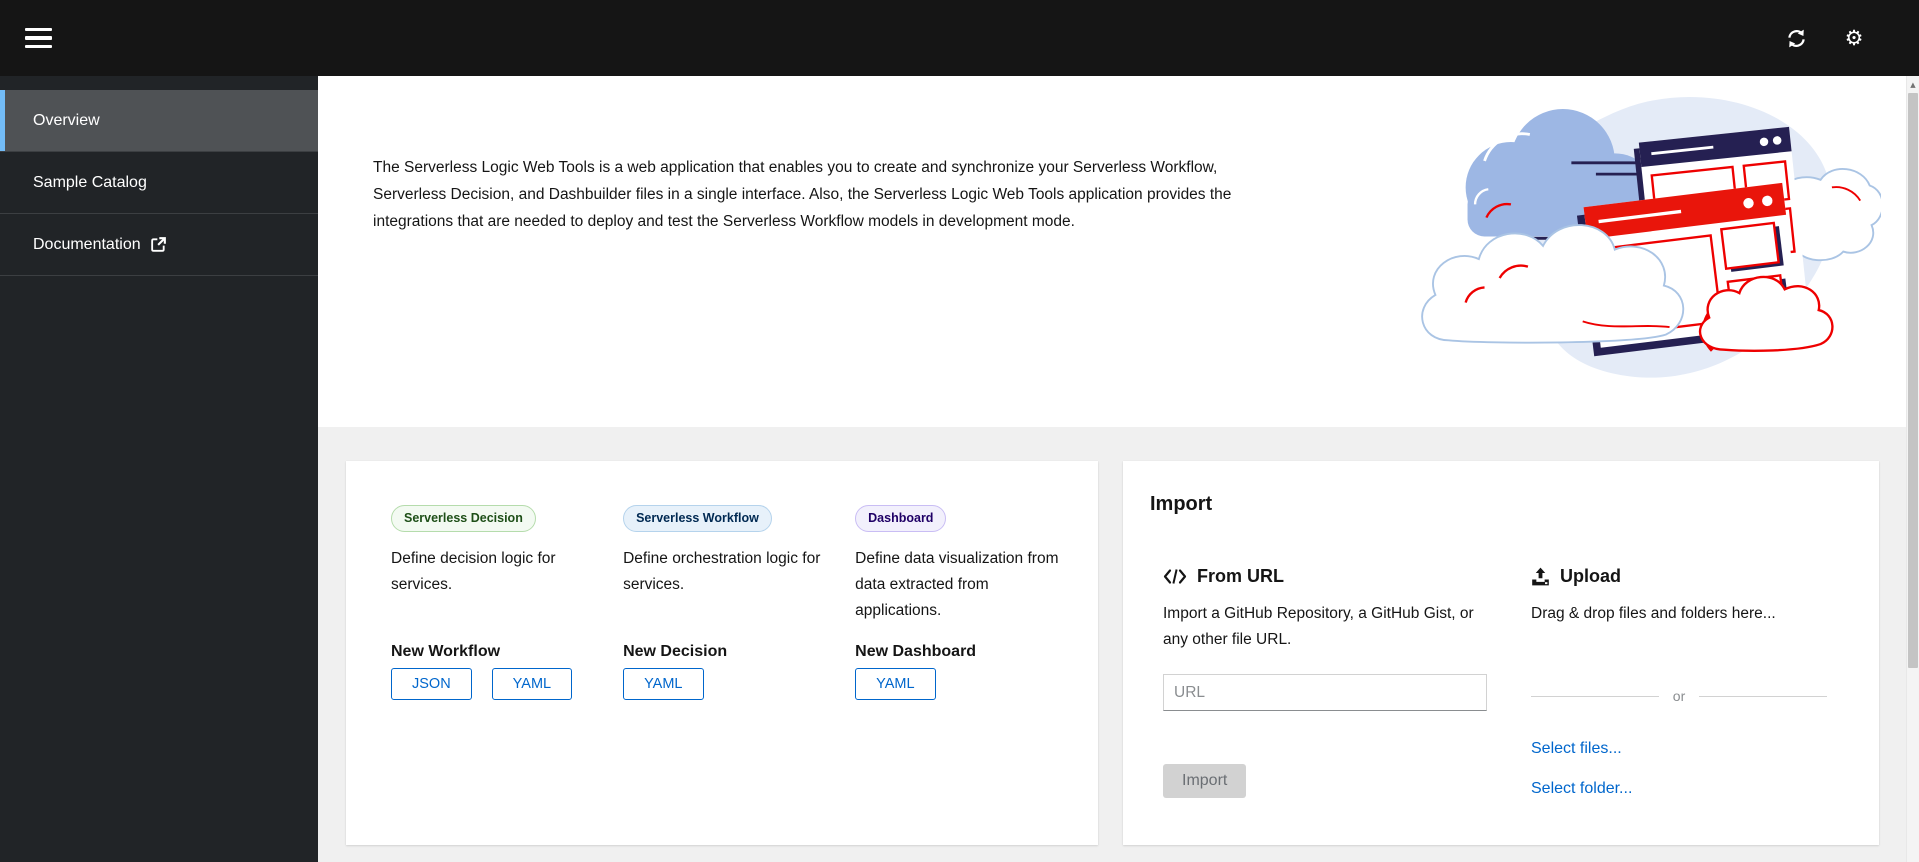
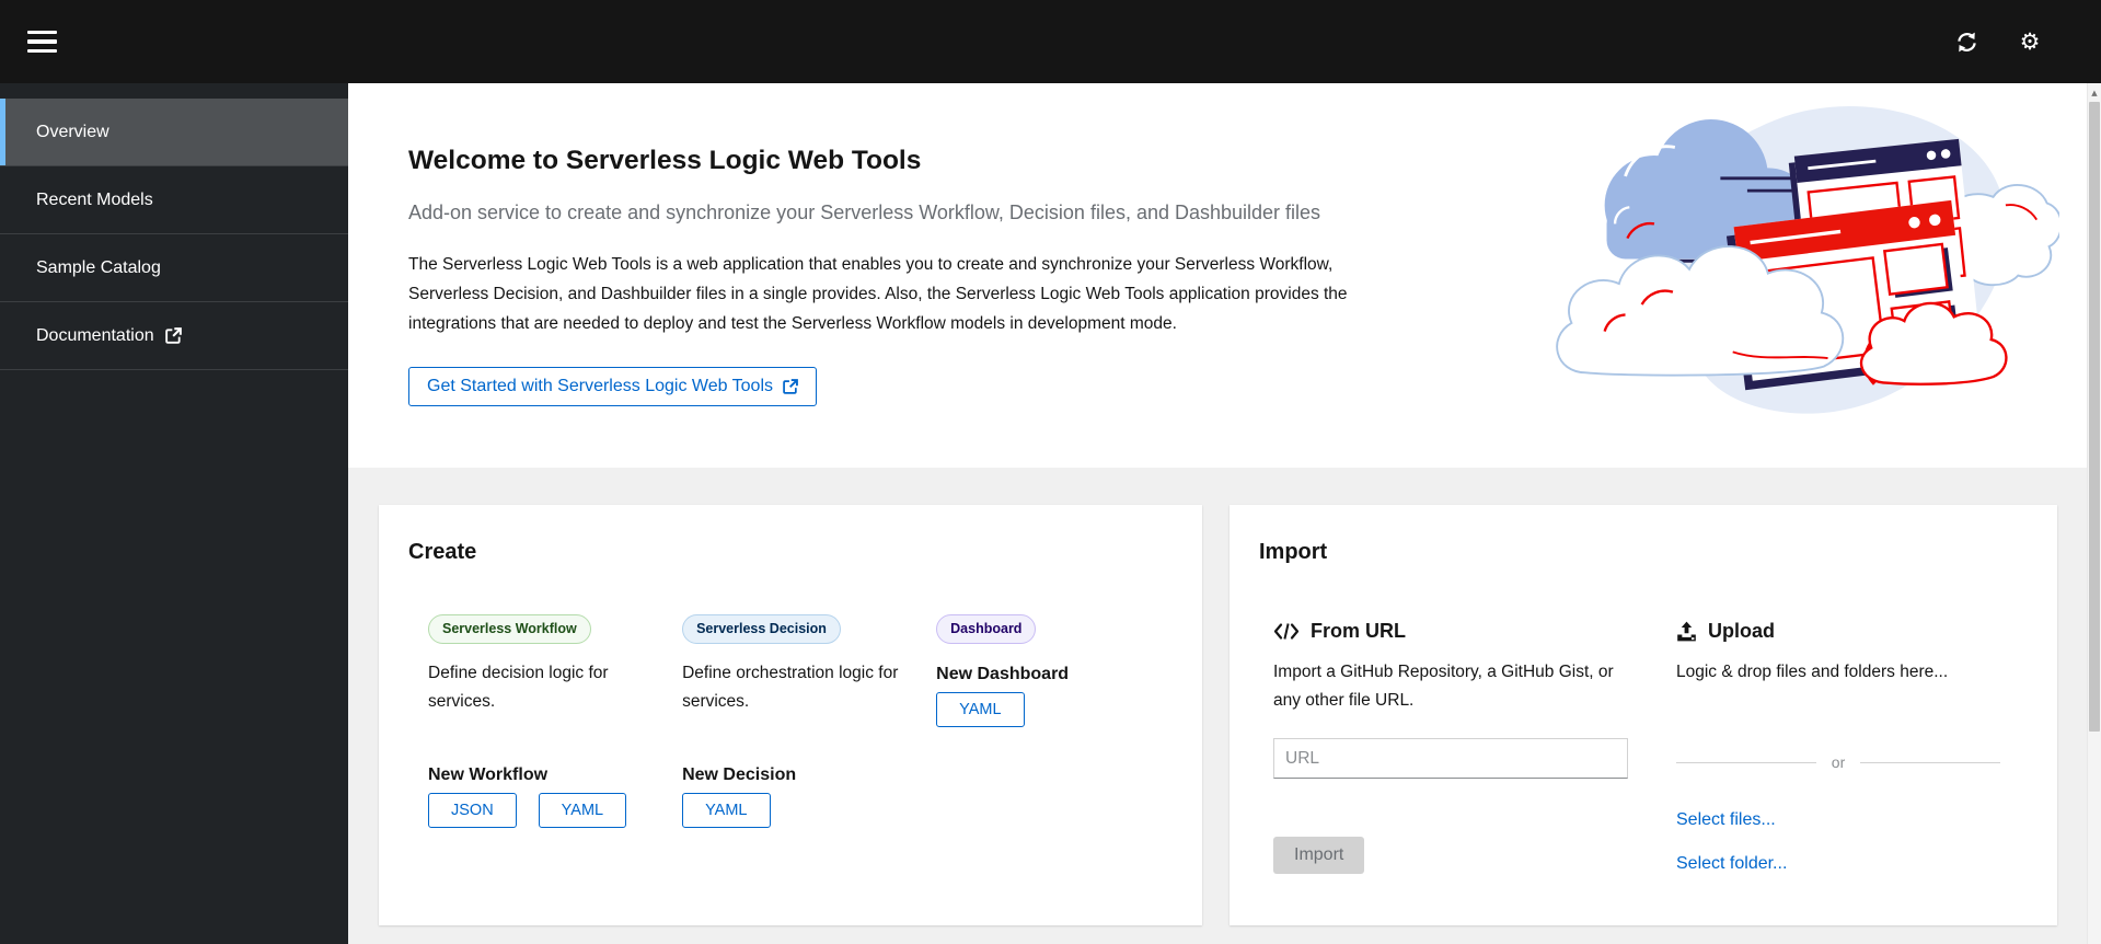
  ⚙
  Overview
+ Recent Models
  Sample Catalog
  Documentation
+ Welcome to Serverless Logic Web Tools
+ Add-on service to create and synchronize your Serverless Workflow, Decision files, and Dashbuilder files
- The Serverless Logic Web Tools is a web application that enables you to create and synchronize your Serverless Workflow, Serverless Decision, and Dashbuilder files in a single interface. Also, the Serverless Logic Web Tools application provides the integrations that are needed to deploy and test the Serverless Workflow models in development mode.
+ The Serverless Logic Web Tools is a web application that enables you to create and synchronize your Serverless Workflow, Serverless Decision, and Dashbuilder files in a single provides. Also, the Serverless Logic Web Tools application provides the integrations that are needed to deploy and test the Serverless Workflow models in development mode.
+ Get Started with Serverless Logic Web Tools
+ Create
- Serverless Decision
+ Serverless Workflow
  Define decision logic for services.
  New Workflow
  JSON
  YAML
- Serverless Workflow
+ Serverless Decision
  Define orchestration logic for services.
  New Decision
  YAML
  Dashboard
- Define data visualization from data extracted from applications.
  New Dashboard
  YAML
  Import
  From URL
  Import a GitHub Repository, a GitHub Gist, or any other file URL.
  URL
  Import
  Upload
- Drag & drop files and folders here...
+ Logic & drop files and folders here...
  or
  Select files...
  Select folder...
  ▲
